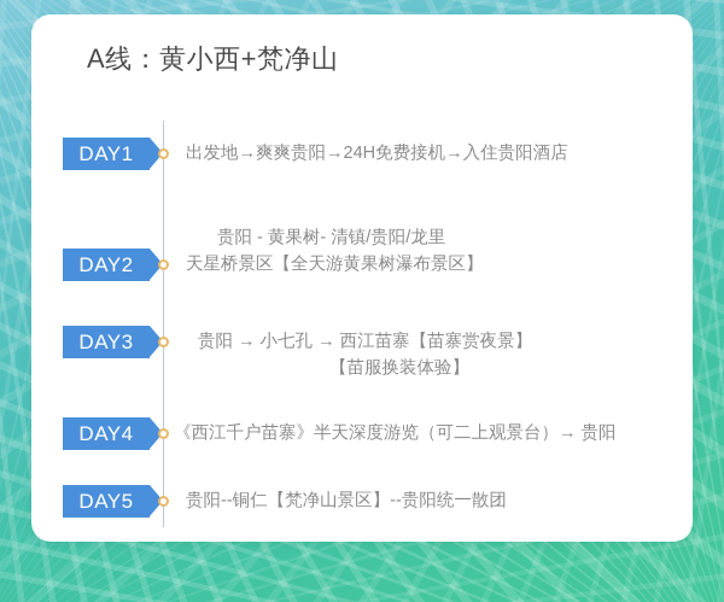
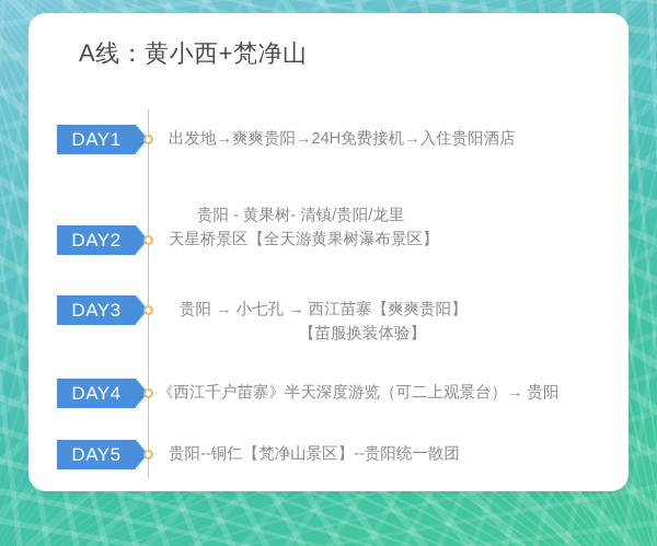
  A线：黄小西+梵净山
  DAY1
  出发地→爽爽贵阳→24H免费接机→入住贵阳酒店
  DAY2
  贵阳 - 黄果树- 清镇/贵阳/龙里
  天星桥景区【全天游黄果树瀑布景区】
  DAY3
- 贵阳 → 小七孔 → 西江苗寨【苗寨赏夜景】
+ 贵阳 → 小七孔 → 西江苗寨【爽爽贵阳】
  【苗服换装体验】
  DAY4
  《西江千户苗寨》半天深度游览（可二上观景台）→ 贵阳
  DAY5
  贵阳--铜仁【梵净山景区】--贵阳统一散团
